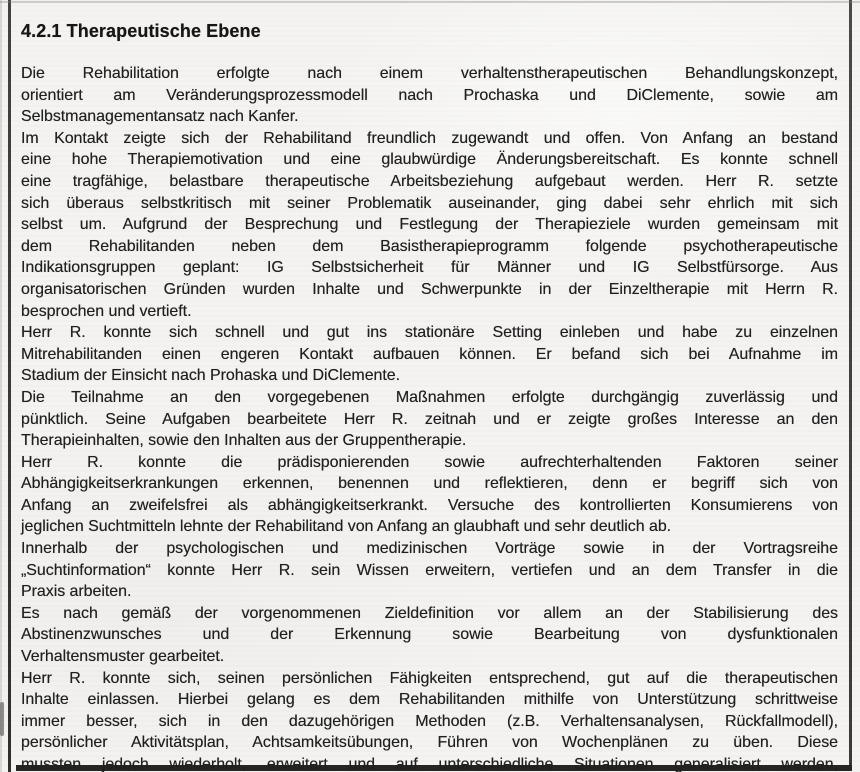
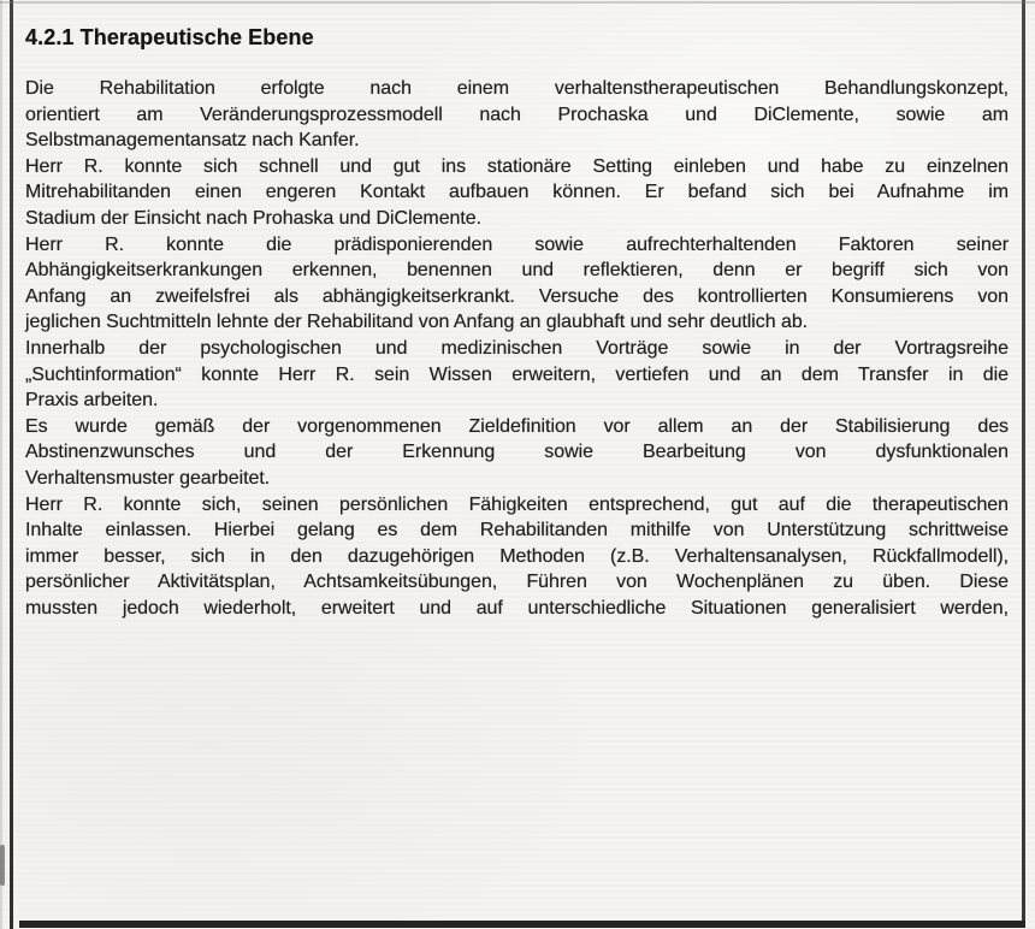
  4.2.1 Therapeutische Ebene
  Die Rehabilitation erfolgte nach einem verhaltenstherapeutischen Behandlungskonzept,
  orientiert am Veränderungsprozessmodell nach Prochaska und DiClemente, sowie am
  Selbstmanagementansatz nach Kanfer.
- Im Kontakt zeigte sich der Rehabilitand freundlich zugewandt und offen. Von Anfang an bestand
- eine hohe Therapiemotivation und eine glaubwürdige Änderungsbereitschaft. Es konnte schnell
- eine tragfähige, belastbare therapeutische Arbeitsbeziehung aufgebaut werden. Herr R. setzte
- sich überaus selbstkritisch mit seiner Problematik auseinander, ging dabei sehr ehrlich mit sich
- selbst um. Aufgrund der Besprechung und Festlegung der Therapieziele wurden gemeinsam mit
- dem Rehabilitanden neben dem Basistherapieprogramm folgende psychotherapeutische
- Indikationsgruppen geplant: IG Selbstsicherheit für Männer und IG Selbstfürsorge. Aus
- organisatorischen Gründen wurden Inhalte und Schwerpunkte in der Einzeltherapie mit Herrn R.
- besprochen und vertieft.
  Herr R. konnte sich schnell und gut ins stationäre Setting einleben und habe zu einzelnen
  Mitrehabilitanden einen engeren Kontakt aufbauen können. Er befand sich bei Aufnahme im
  Stadium der Einsicht nach Prohaska und DiClemente.
- Die Teilnahme an den vorgegebenen Maßnahmen erfolgte durchgängig zuverlässig und
- pünktlich. Seine Aufgaben bearbeitete Herr R. zeitnah und er zeigte großes Interesse an den
- Therapieinhalten, sowie den Inhalten aus der Gruppentherapie.
  Herr R. konnte die prädisponierenden sowie aufrechterhaltenden Faktoren seiner
  Abhängigkeitserkrankungen erkennen, benennen und reflektieren, denn er begriff sich von
  Anfang an zweifelsfrei als abhängigkeitserkrankt. Versuche des kontrollierten Konsumierens von
  jeglichen Suchtmitteln lehnte der Rehabilitand von Anfang an glaubhaft und sehr deutlich ab.
  Innerhalb der psychologischen und medizinischen Vorträge sowie in der Vortragsreihe
  „Suchtinformation“ konnte Herr R. sein Wissen erweitern, vertiefen und an dem Transfer in die
  Praxis arbeiten.
- Es nach gemäß der vorgenommenen Zieldefinition vor allem an der Stabilisierung des
+ Es wurde gemäß der vorgenommenen Zieldefinition vor allem an der Stabilisierung des
  Abstinenzwunsches und der Erkennung sowie Bearbeitung von dysfunktionalen
  Verhaltensmuster gearbeitet.
  Herr R. konnte sich, seinen persönlichen Fähigkeiten entsprechend, gut auf die therapeutischen
  Inhalte einlassen. Hierbei gelang es dem Rehabilitanden mithilfe von Unterstützung schrittweise
  immer besser, sich in den dazugehörigen Methoden (z.B. Verhaltensanalysen, Rückfallmodell),
  persönlicher Aktivitätsplan, Achtsamkeitsübungen, Führen von Wochenplänen zu üben. Diese
  mussten jedoch wiederholt, erweitert und auf unterschiedliche Situationen generalisiert werden,
